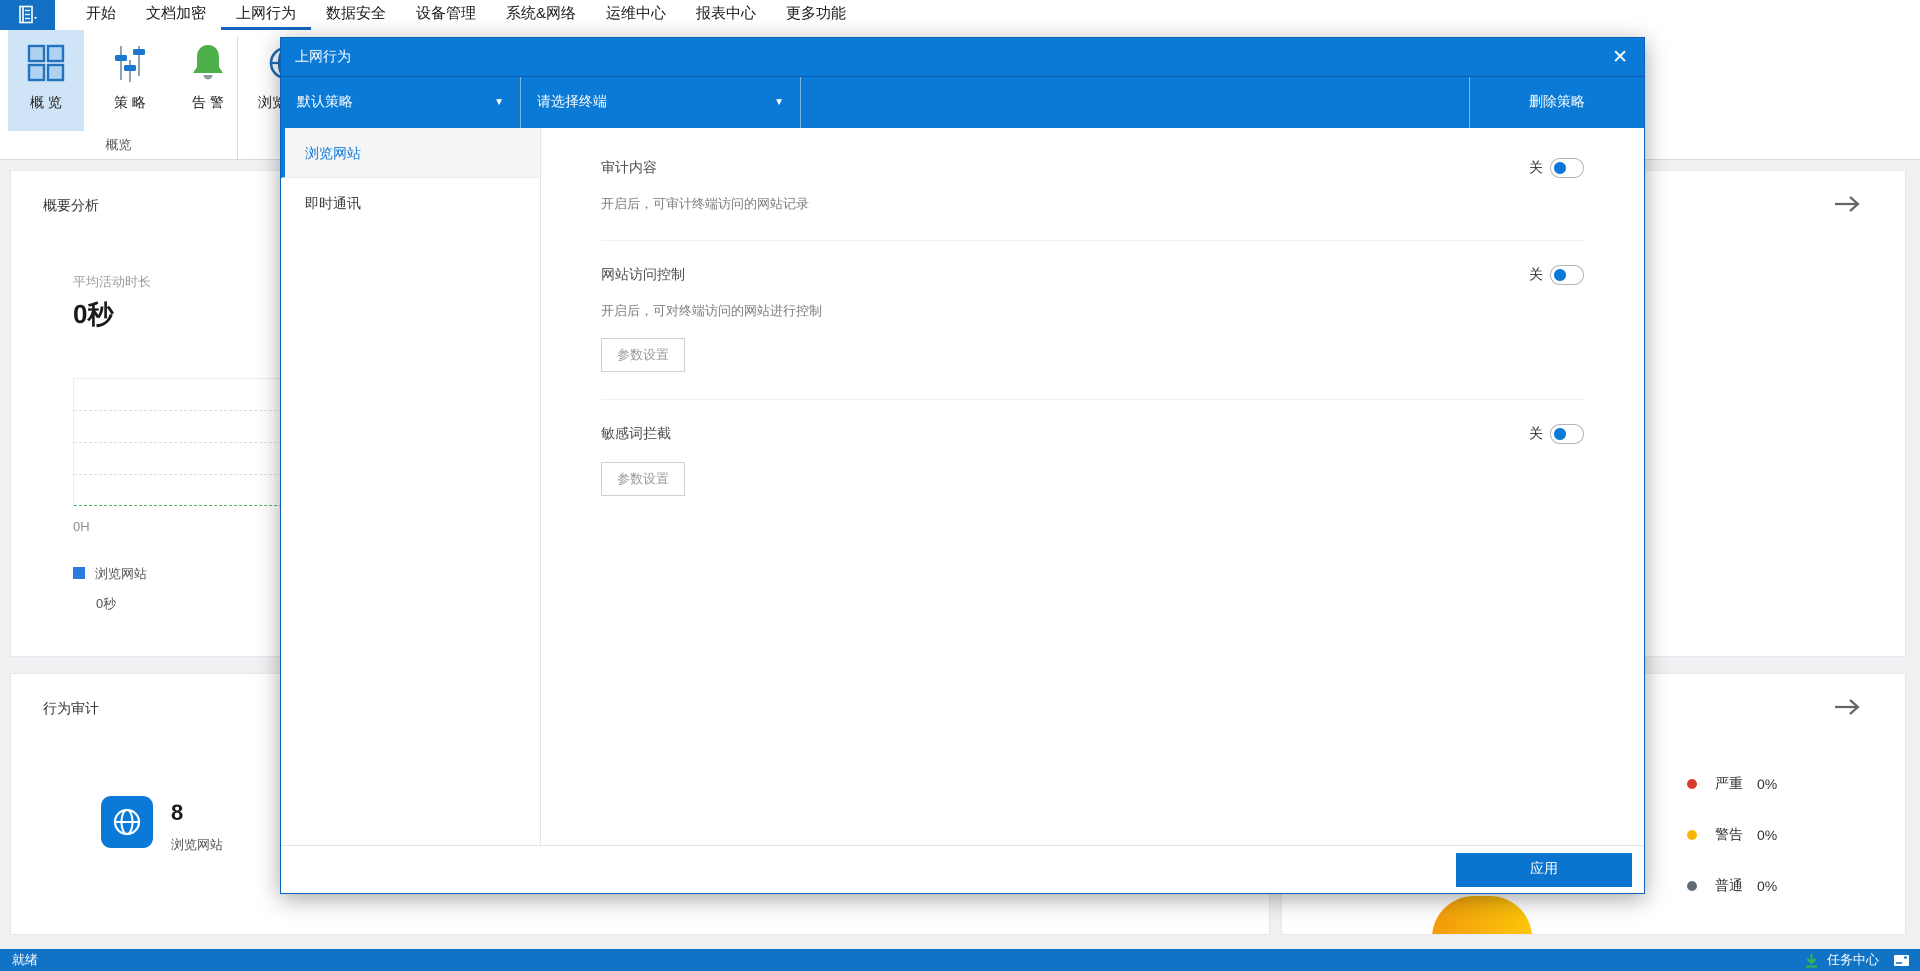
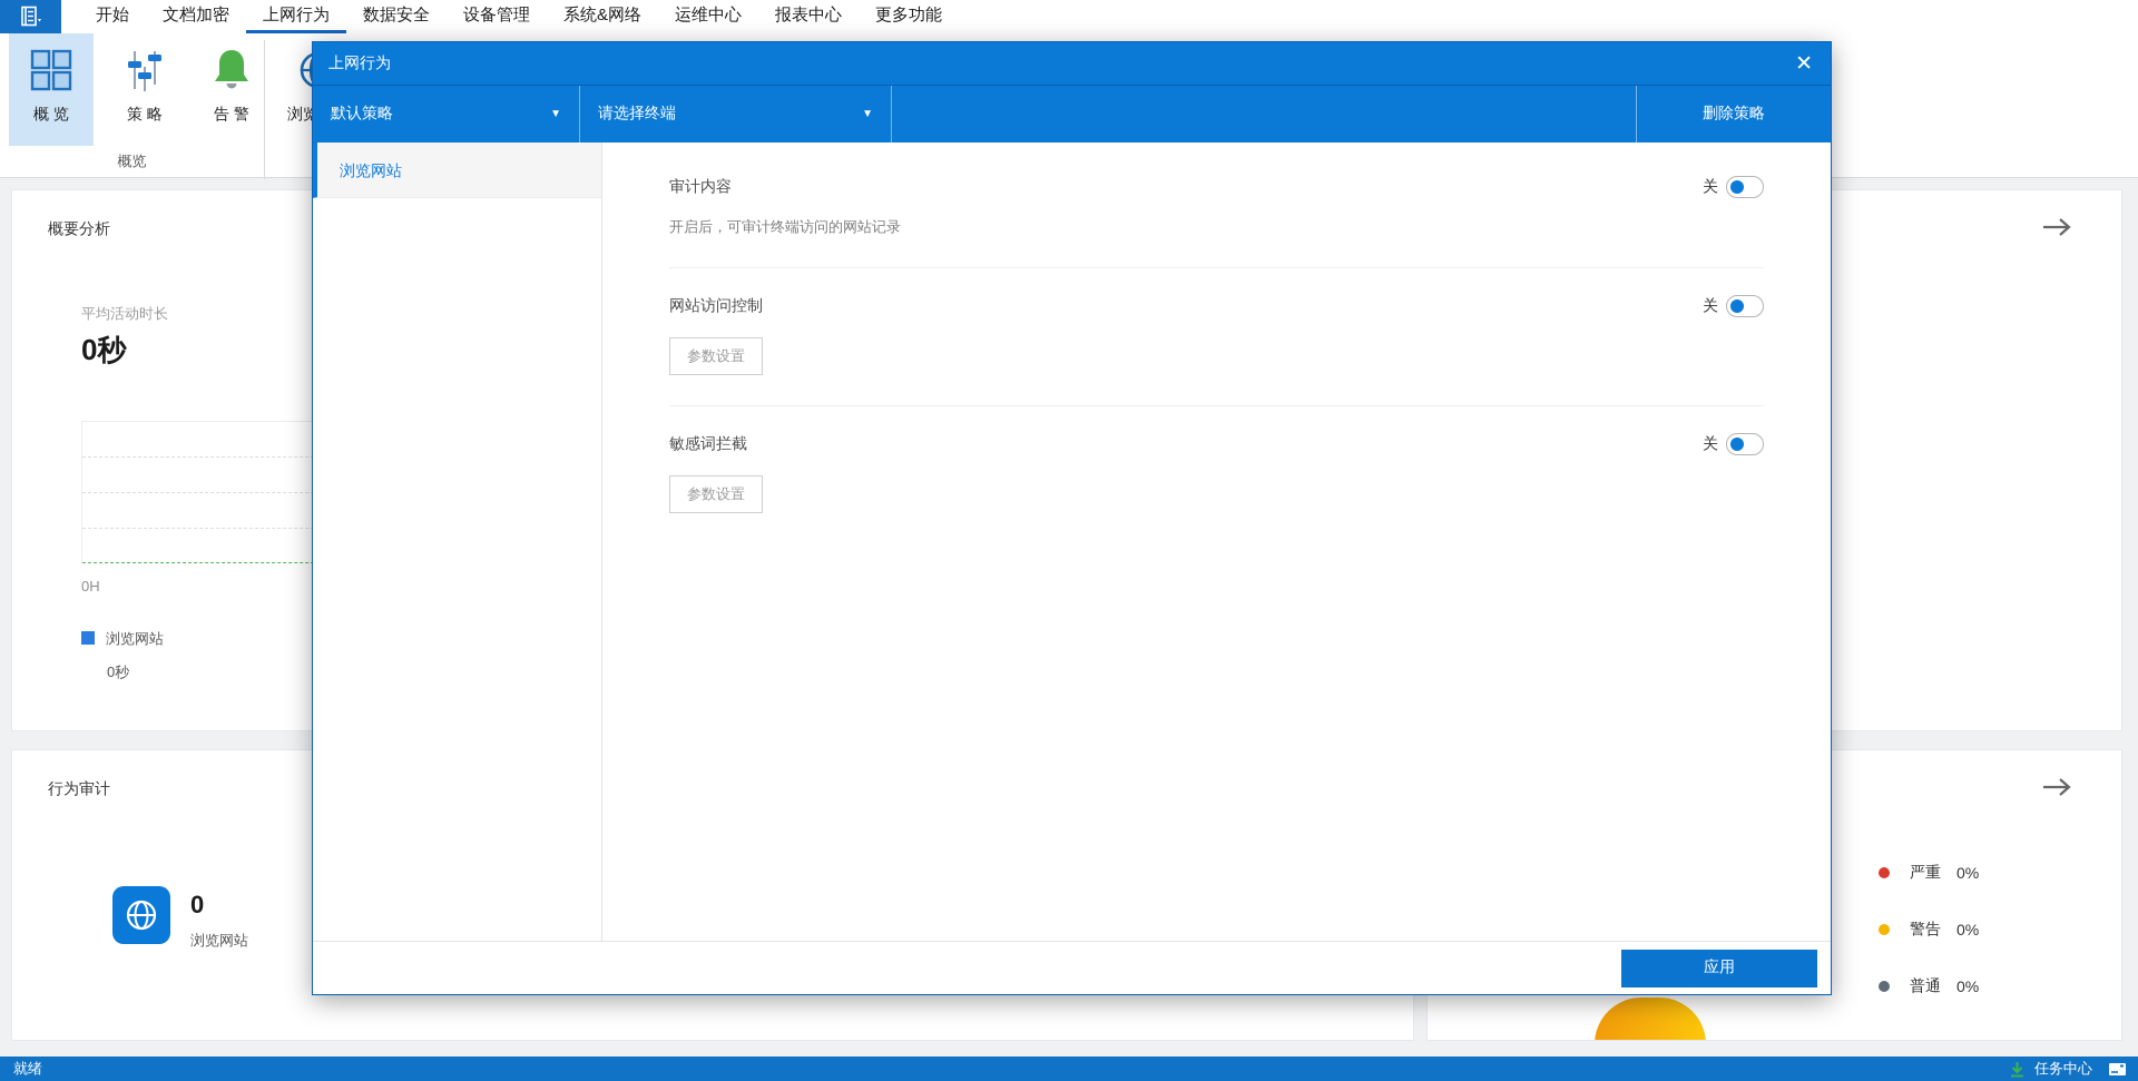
  开始
  文档加密
  上网行为
  数据安全
  设备管理
  系统&网络
  运维中心
  报表中心
  更多功能
  概 览
  策 略
  告 警
  概览
  概要分析
  平均活动时长
  0秒
  0H
  浏览网站
  0秒
  行为审计
- 8
+ 0
  浏览网站
  严重
  0%
  警告
  0%
  普通
  0%
  上网行为
  ✕
  默认策略
  ▼
  请选择终端
  ▼
  删除策略
  浏览网站
- 即时通讯
  审计内容
  关
  开启后，可审计终端访问的网站记录
  网站访问控制
  关
- 开启后，可对终端访问的网站进行控制
  参数设置
  敏感词拦截
  关
  参数设置
  应用
  就绪
  任务中心
